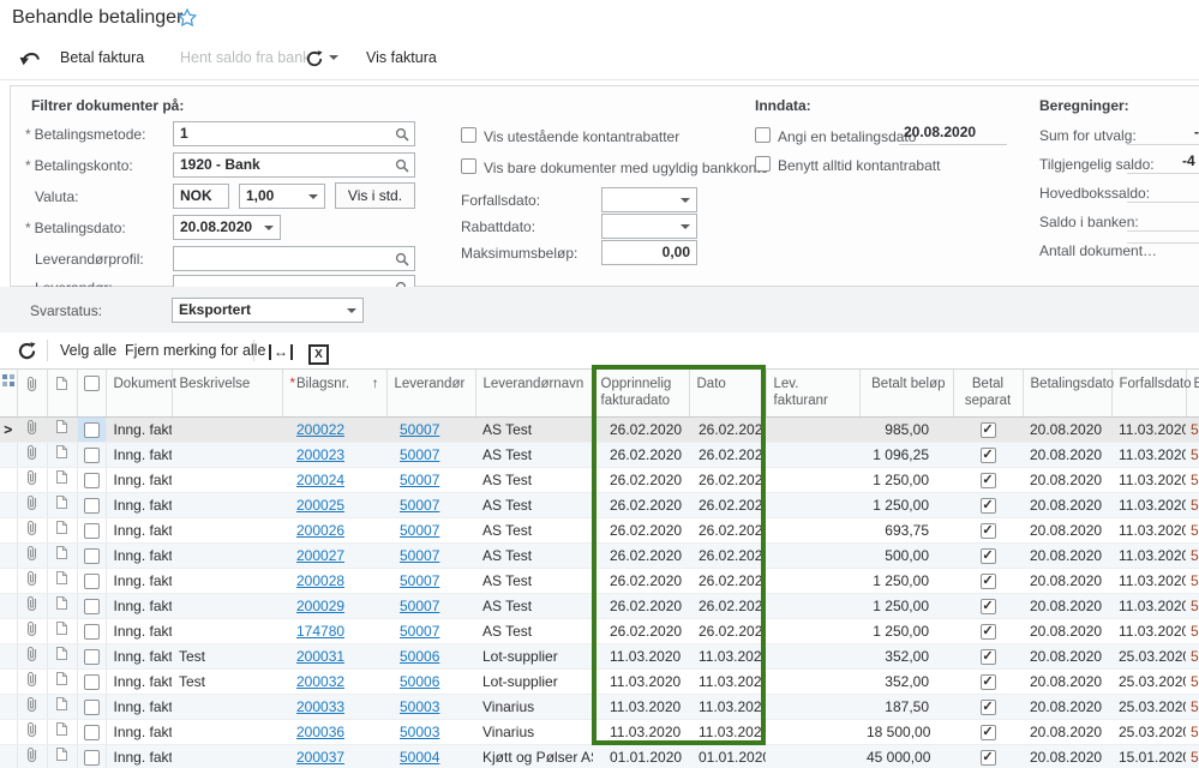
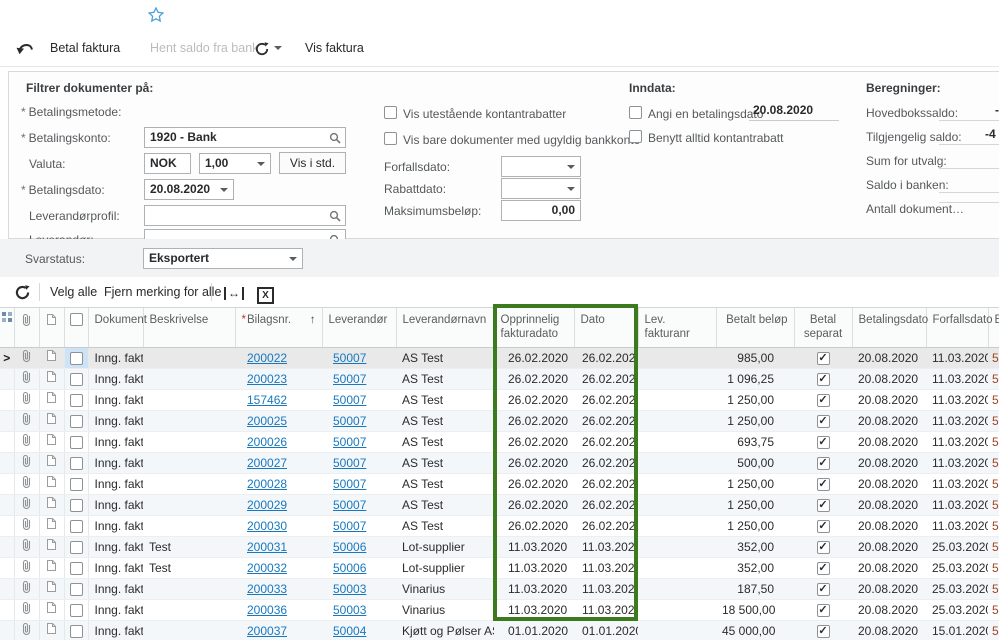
- Behandle betalinger
  Betal faktura
  Hent saldo fra bank
  Vis faktura
  Filtrer dokumenter på:
  * Betalingsmetode:
- 1
  * Betalingskonto:
  1920 - Bank
  Valuta:
  NOK
  1,00
  Vis i std.
  * Betalingsdato:
  20.08.2020
  Leverandørprofil:
  Vis utestående kontantrabatter
  Vis bare dokumenter med ugyldig bankkon
  Forfallsdato:
  Rabattdato:
  Maksimumsbeløp:
  0,00
  Inndata:
  Angi en betalingsdato
  20.08.2020
  Benytt alltid kontantrabatt
  Beregninger:
- Sum for utvalg:
+ Hovedbokssaldo:
  Tilgjengelig saldo:
- Hovedbokssaldo:
+ Sum for utvalg:
  Saldo i banken:
  Antall dokument…
  Svarstatus:
  Eksportert
  Velg alle
  Fjern merking for ale
  ↔
  X
  				Dokument	Beskrivelse	↑*Bilagsnr.	Leverandør	Leverandørnavn	Opprinnelig fakturadato	Dato	Lev. fakturanr	Betalt beløp	Betal separat	Betalingsdato	Forfallsdato	E
  >				Inng. fakt		200022	50007	AS Test	26.02.2020	26.02.202		985,00	✓	20.08.2020	11.03.2020	5
  				Inng. fakt		200023	50007	AS Test	26.02.2020	26.02.202		1 096,25	✓	20.08.2020	11.03.2020	5
- 				Inng. fakt		200024	50007	AS Test	26.02.2020	26.02.202		1 250,00	✓	20.08.2020	11.03.2020	5
+ 				Inng. fakt		157462	50007	AS Test	26.02.2020	26.02.202		1 250,00	✓	20.08.2020	11.03.2020	5
  				Inng. fakt		200025	50007	AS Test	26.02.2020	26.02.202		1 250,00	✓	20.08.2020	11.03.2020	5
  				Inng. fakt		200026	50007	AS Test	26.02.2020	26.02.202		693,75	✓	20.08.2020	11.03.2020	5
  				Inng. fakt		200027	50007	AS Test	26.02.2020	26.02.202		500,00	✓	20.08.2020	11.03.2020	5
  				Inng. fakt		200028	50007	AS Test	26.02.2020	26.02.202		1 250,00	✓	20.08.2020	11.03.2020	5
  				Inng. fakt		200029	50007	AS Test	26.02.2020	26.02.202		1 250,00	✓	20.08.2020	11.03.2020	5
- 				Inng. fakt		174780	50007	AS Test	26.02.2020	26.02.202		1 250,00	✓	20.08.2020	11.03.2020	5
+ 				Inng. fakt		200030	50007	AS Test	26.02.2020	26.02.202		1 250,00	✓	20.08.2020	11.03.2020	5
  				Inng. fakt	Test	200031	50006	Lot-supplier	11.03.2020	11.03.2020		352,00	✓	20.08.2020	25.03.202	5
  				Inng. fakt	Test	200032	50006	Lot-supplier	11.03.2020	11.03.2020		352,00	✓	20.08.2020	25.03.202	5
  				Inng. fakt		200033	50003	Vinarius	11.03.2020	11.03.2020		187,50	✓	20.08.2020	25.03.202	5
  				Inng. fakt		200036	50003	Vinarius	11.03.2020	11.03.2020		18 500,00	✓	20.08.2020	25.03.202	5
  				Inng. fakt		200037	50004	Kjøtt og Pølser A	01.01.2020	01.01.202		45 000,00	✓	20.08.2020	15.01.202	5
